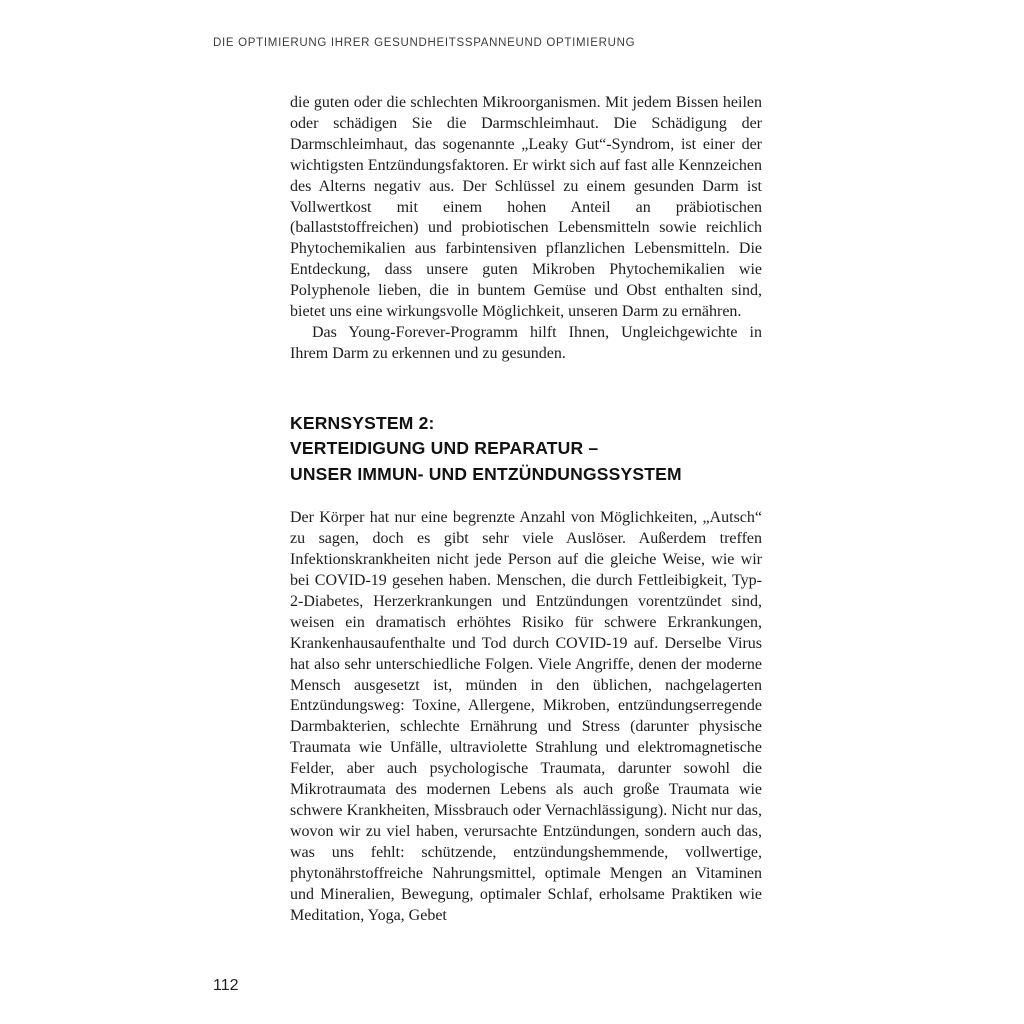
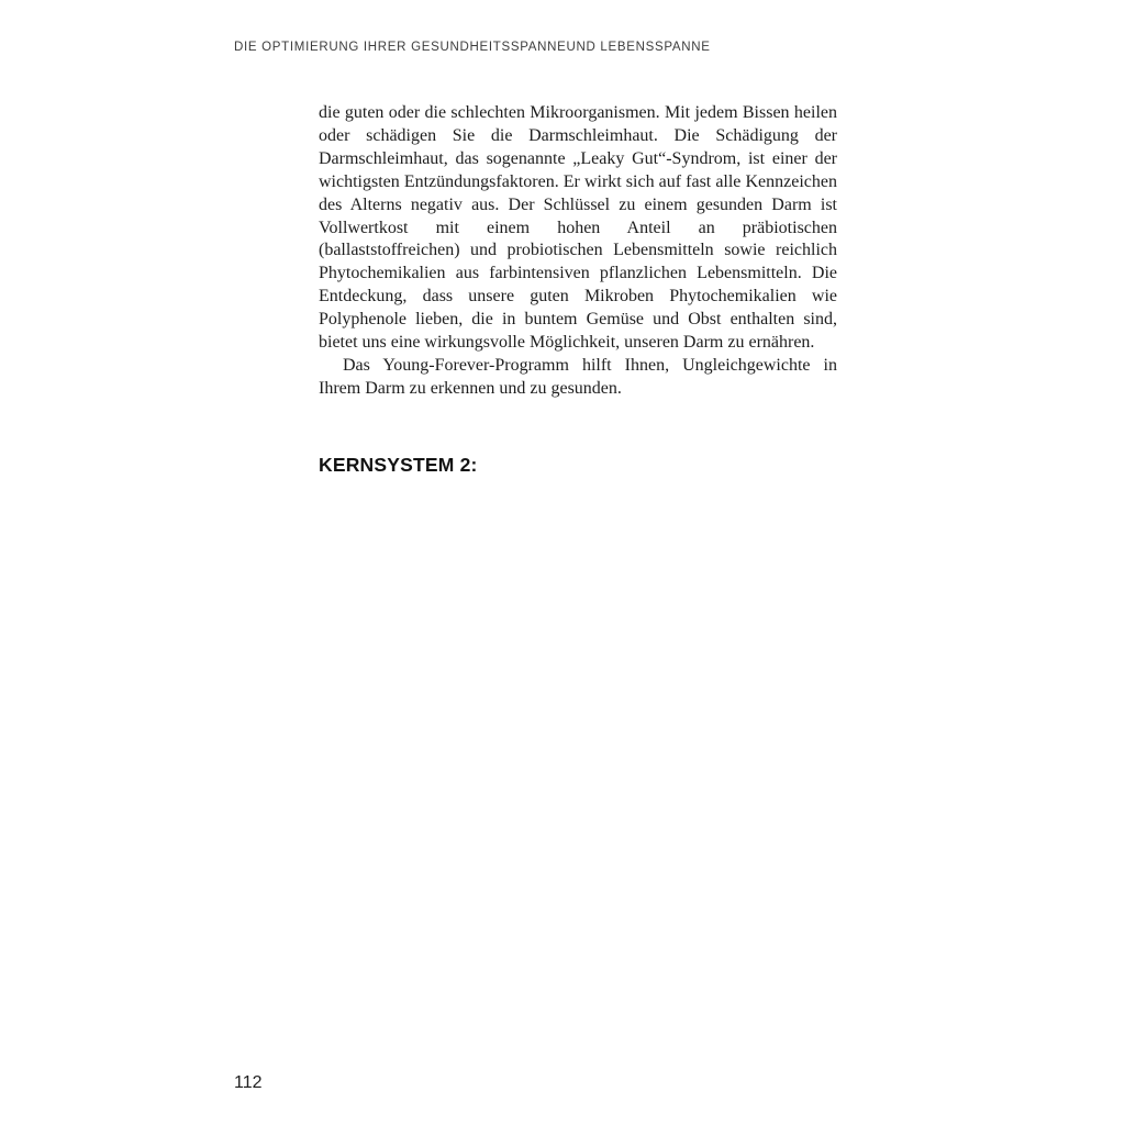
- DIE OPTIMIERUNG IHRER GESUNDHEITSSPANNEUND OPTIMIERUNG
+ DIE OPTIMIERUNG IHRER GESUNDHEITSSPANNEUND LEBENSSPANNE
  die guten oder die schlechten Mikroorganismen. Mit jedem Bissen heilen oder schädigen Sie die Darmschleimhaut. Die Schädigung der Darmschleimhaut, das sogenannte „Leaky Gut“-Syndrom, ist einer der wichtigsten Entzündungsfaktoren. Er wirkt sich auf fast alle Kennzeichen des Alterns negativ aus. Der Schlüssel zu einem gesunden Darm ist Vollwertkost mit einem hohen Anteil an präbiotischen (ballaststoffreichen) und probiotischen Lebensmitteln sowie reichlich Phytochemikalien aus farbintensiven pflanzlichen Lebensmitteln. Die Entdeckung, dass unsere guten Mikroben Phytochemikalien wie Polyphenole lieben, die in buntem Gemüse und Obst enthalten sind, bietet uns eine wirkungsvolle Möglichkeit, unseren Darm zu ernähren.
  Das Young-Forever-Programm hilft Ihnen, Ungleichgewichte in Ihrem Darm zu erkennen und zu gesunden.
  KERNSYSTEM 2:
- VERTEIDIGUNG UND REPARATUR –
- UNSER IMMUN- UND ENTZÜNDUNGSSYSTEM
- Der Körper hat nur eine begrenzte Anzahl von Möglichkeiten, „Autsch“ zu sagen, doch es gibt sehr viele Auslöser. Außerdem treffen Infektionskrankheiten nicht jede Person auf die gleiche Weise, wie wir bei COVID-19 gesehen haben. Menschen, die durch Fettleibigkeit, Typ-2-Diabetes, Herzerkrankungen und Entzündungen vorentzündet sind, weisen ein dramatisch erhöhtes Risiko für schwere Erkrankungen, Krankenhausaufenthalte und Tod durch COVID-19 auf. Derselbe Virus hat also sehr unterschiedliche Folgen. Viele Angriffe, denen der moderne Mensch ausgesetzt ist, münden in den üblichen, nachgelagerten Entzündungsweg: Toxine, Allergene, Mikroben, entzündungserregende Darmbakterien, schlechte Ernährung und Stress (darunter physische Traumata wie Unfälle, ultraviolette Strahlung und elektromagnetische Felder, aber auch psychologische Traumata, darunter sowohl die Mikrotraumata des modernen Lebens als auch große Traumata wie schwere Krankheiten, Missbrauch oder Vernachlässigung). Nicht nur das, wovon wir zu viel haben, verursachte Entzündungen, sondern auch das, was uns fehlt: schützende, entzündungshemmende, vollwertige, phytonährstoffreiche Nahrungsmittel, optimale Mengen an Vitaminen und Mineralien, Bewegung, optimaler Schlaf, erholsame Praktiken wie Meditation, Yoga, Gebet
  112
